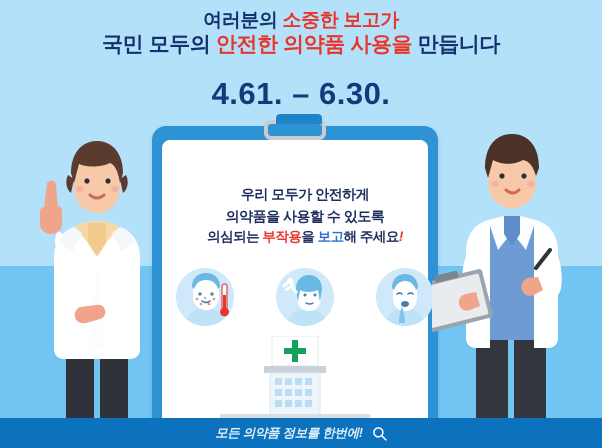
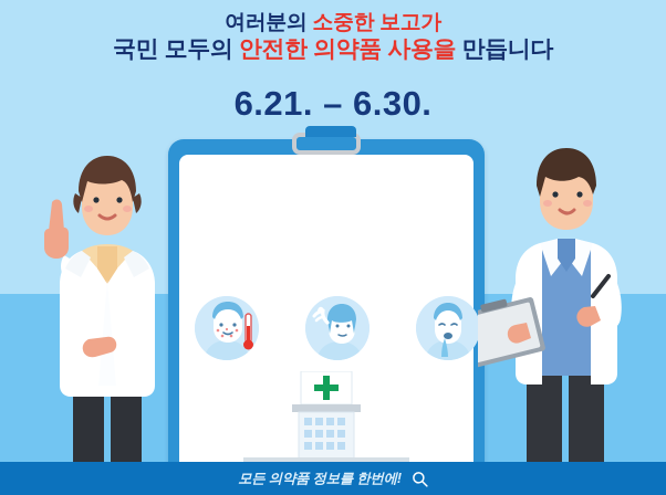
  여러분의 소중한 보고가
  국민 모두의 안전한 의약품 사용을 만듭니다
- 4.61. – 6.30.
+ 6.21. – 6.30.
- 우리 모두가 안전하게
- 의약품을 사용할 수 있도록
- 의심되는 부작용을 보고해 주세요!
  모든 의약품 정보를 한번에!
